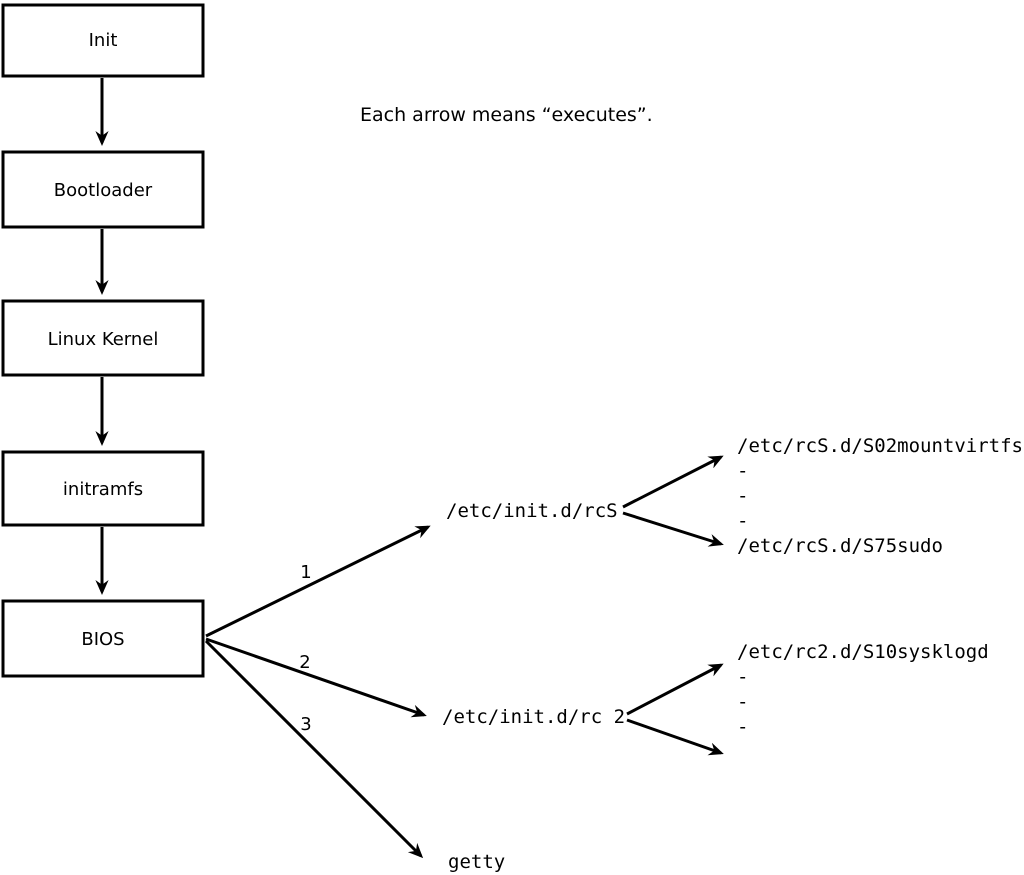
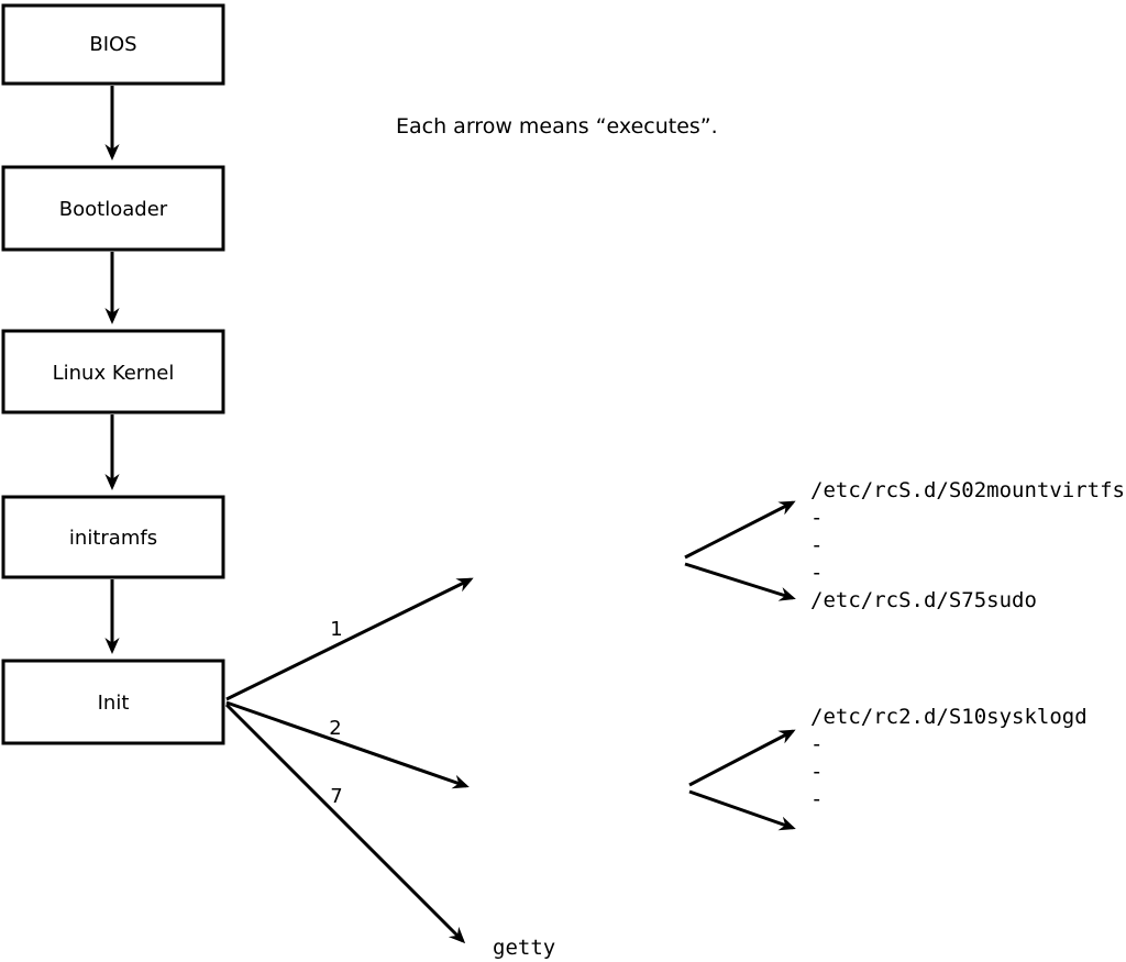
  Each arrow means “executes”.
- Init
+ BIOS
  Bootloader
  Linux Kernel
  initramfs
- BIOS
+ Init
  1
  2
- 3
+ 7
- /etc/init.d/rcS
- /etc/init.d/rc 2
  getty
  /etc/rcS.d/S02mountvirtfs
  -
  -
  -
  /etc/rcS.d/S75sudo
  /etc/rc2.d/S10sysklogd
  -
  -
  -
